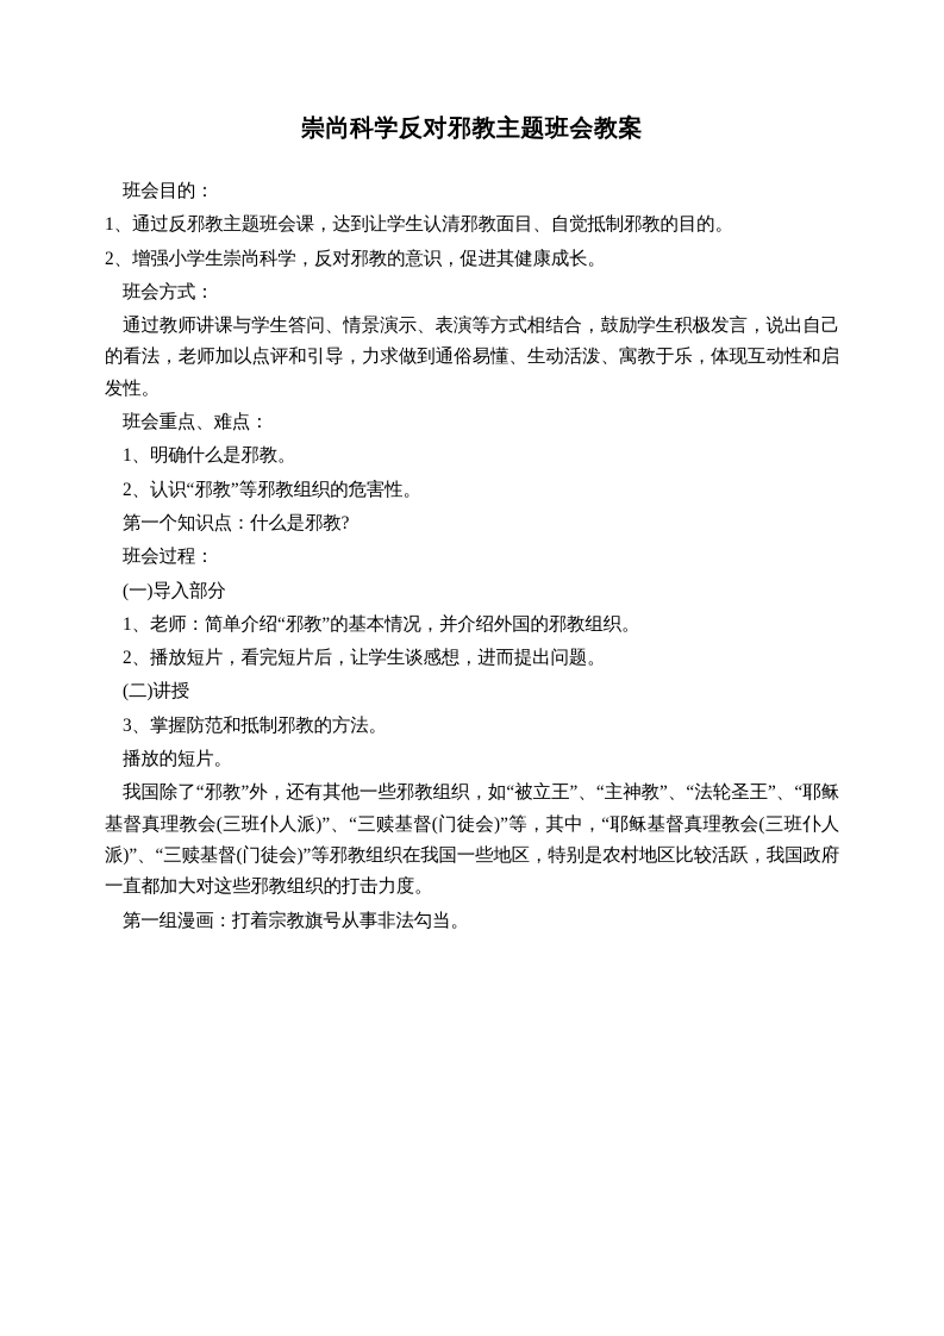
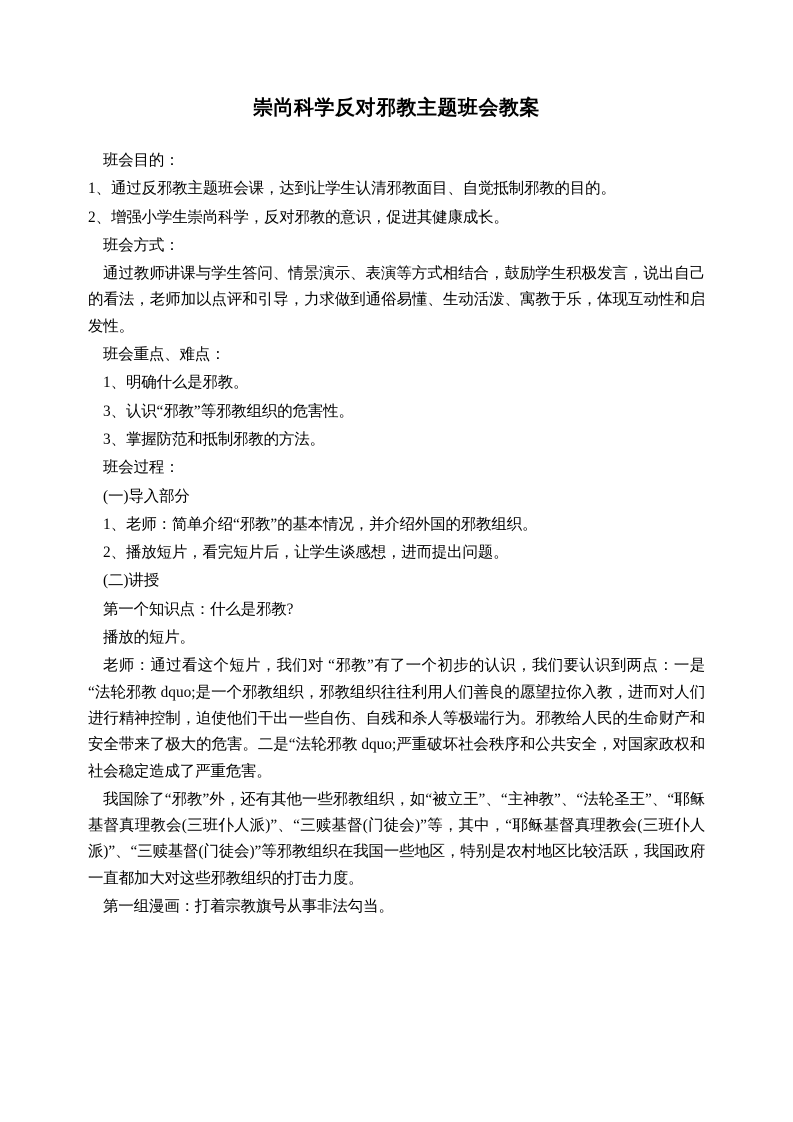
  崇尚科学反对邪教主题班会教案
  班会目的：
  1、通过反邪教主题班会课，达到让学生认清邪教面目、自觉抵制邪教的目的。
  2、增强小学生崇尚科学，反对邪教的意识，促进其健康成长。
  班会方式：
  通过教师讲课与学生答问、情景演示、表演等方式相结合，鼓励学生积极发言，说出自己的看法，老师加以点评和引导，力求做到通俗易懂、生动活泼、寓教于乐，体现互动性和启发性。
  班会重点、难点：
  1、明确什么是邪教。
- 2、认识“邪教”等邪教组织的危害性。
+ 3、认识“邪教”等邪教组织的危害性。
- 第一个知识点：什么是邪教?
+ 3、掌握防范和抵制邪教的方法。
  班会过程：
  (一)导入部分
  1、老师：简单介绍“邪教”的基本情况，并介绍外国的邪教组织。
  2、播放短片，看完短片后，让学生谈感想，进而提出问题。
  (二)讲授
- 3、掌握防范和抵制邪教的方法。
+ 第一个知识点：什么是邪教?
  播放的短片。
+ 老师：通过看这个短片，我们对 “邪教”有了一个初步的认识，我们要认识到两点：一是“法轮邪教 dquo;是一个邪教组织，邪教组织往往利用人们善良的愿望拉你入教，进而对人们进行精神控制，迫使他们干出一些自伤、自残和杀人等极端行为。邪教给人民的生命财产和安全带来了极大的危害。二是“法轮邪教 dquo;严重破坏社会秩序和公共安全，对国家政权和社会稳定造成了严重危害。
  我国除了“邪教”外，还有其他一些邪教组织，如“被立王”、“主神教”、“法轮圣王”、“耶稣基督真理教会(三班仆人派)”、“三赎基督(门徒会)”等，其中，“耶稣基督真理教会(三班仆人派)”、“三赎基督(门徒会)”等邪教组织在我国一些地区，特别是农村地区比较活跃，我国政府一直都加大对这些邪教组织的打击力度。
  第一组漫画：打着宗教旗号从事非法勾当。
